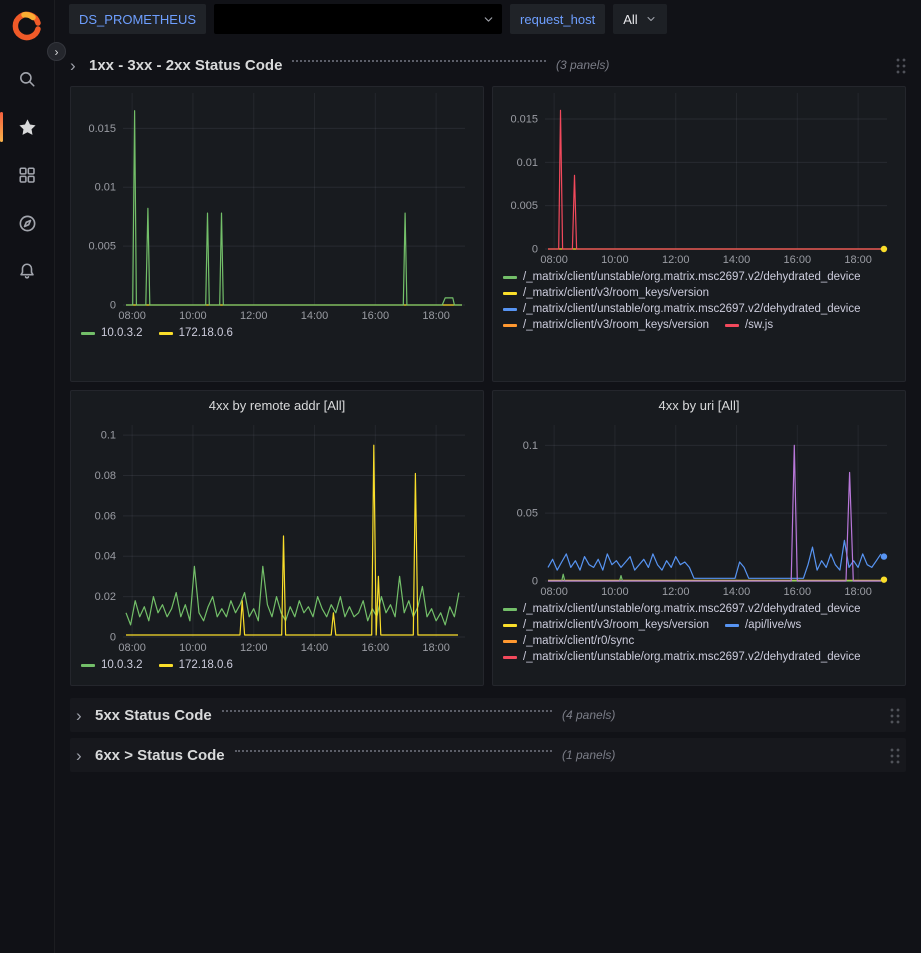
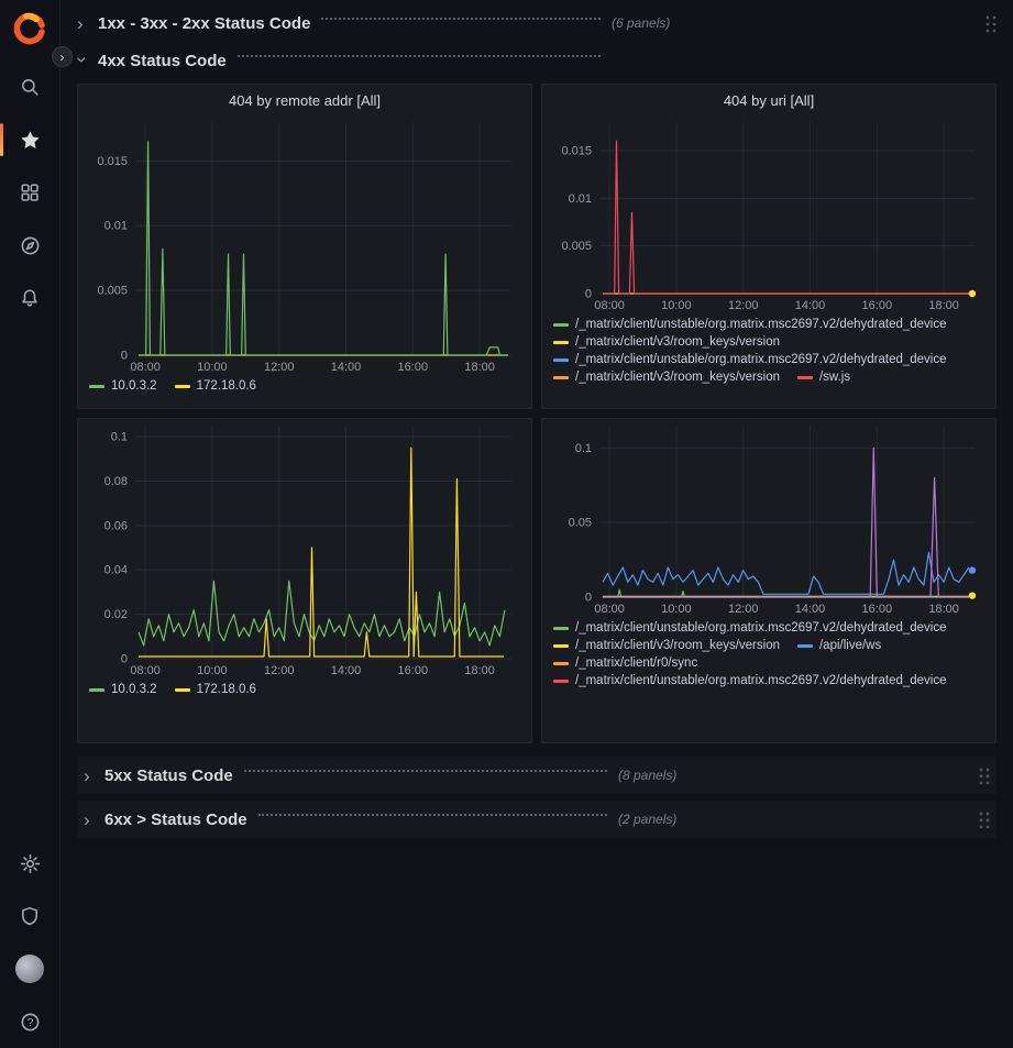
+ ?
  ›
- DS_PROMETHEUS
- request_host
- All
  ›
  1xx - 3xx - 2xx Status Code
- (3 panels)
+ (6 panels)
+ 4xx Status Code
+ 404 by remote addr [All]
  0
  0.005
  0.01
  0.015
  08:00
  10:00
  12:00
  14:00
  16:00
  18:00
  10.0.3.2
  172.18.0.6
+ 404 by uri [All]
  0
  0.005
  0.01
  0.015
  08:00
  10:00
  12:00
  14:00
  16:00
  18:00
  /_matrix/client/unstable/org.matrix.msc2697.v2/dehydrated_device
  /_matrix/client/v3/room_keys/version
  /_matrix/client/unstable/org.matrix.msc2697.v2/dehydrated_device
  /_matrix/client/v3/room_keys/version
  /sw.js
- 4xx by remote addr [All]
  0
  0.02
  0.04
  0.06
  0.08
  0.1
  08:00
  10:00
  12:00
  14:00
  16:00
  18:00
  10.0.3.2
  172.18.0.6
- 4xx by uri [All]
  0
  0.05
  0.1
  08:00
  10:00
  12:00
  14:00
  16:00
  18:00
  /_matrix/client/unstable/org.matrix.msc2697.v2/dehydrated_device
  /_matrix/client/v3/room_keys/version
  /api/live/ws
  /_matrix/client/r0/sync
  /_matrix/client/unstable/org.matrix.msc2697.v2/dehydrated_device
  ›
  5xx Status Code
- (4 panels)
+ (8 panels)
  ›
  6xx > Status Code
- (1 panels)
+ (2 panels)
